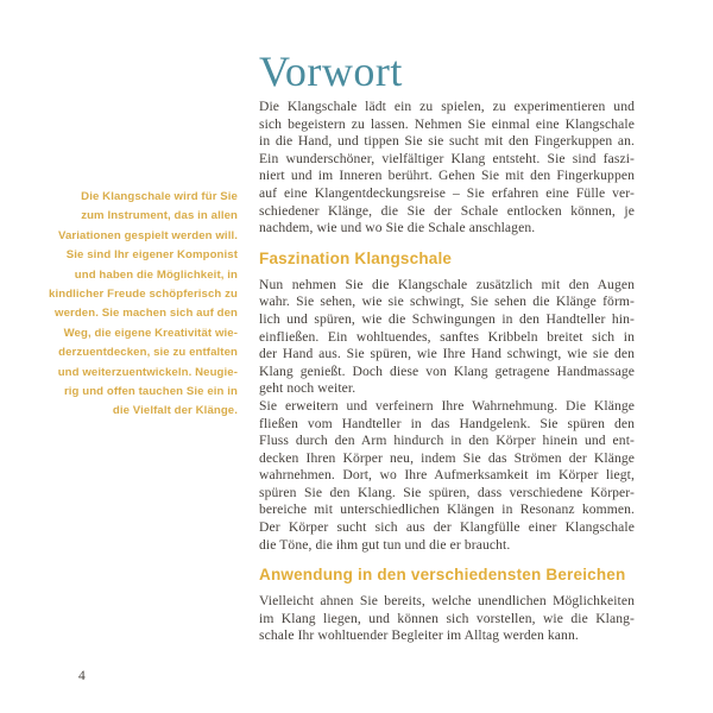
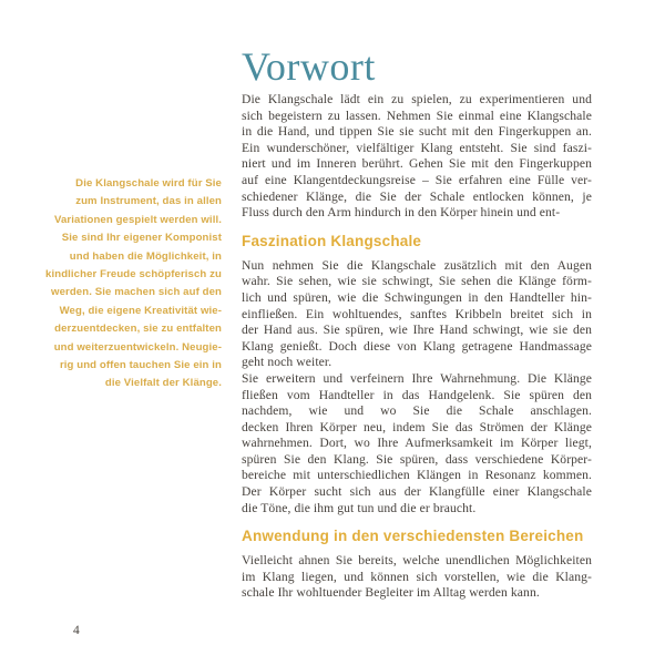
  Die Klangschale wird für Sie
  zum Instrument, das in allen
  Variationen gespielt werden will.
  Sie sind Ihr eigener Komponist
  und haben die Möglichkeit, in
  kindlicher Freude schöpferisch zu
  werden. Sie machen sich auf den
  Weg, die eigene Kreativität wie-
  derzuentdecken, sie zu entfalten
  und weiterzuentwickeln. Neugie-
  rig und offen tauchen Sie ein in
  die Vielfalt der Klänge.
  Vorwort
  Die Klangschale lädt ein zu spielen, zu experimentieren und
  sich begeistern zu lassen. Nehmen Sie einmal eine Klangschale
  in die Hand, und tippen Sie sie sucht mit den Fingerkuppen an.
  Ein wunderschöner, vielfältiger Klang entsteht. Sie sind faszi-
  niert und im Inneren berührt. Gehen Sie mit den Fingerkuppen
  auf eine Klangentdeckungsreise – Sie erfahren eine Fülle ver-
  schiedener Klänge, die Sie der Schale entlocken können, je
- nachdem, wie und wo Sie die Schale anschlagen.
+ Fluss durch den Arm hindurch in den Körper hinein und ent-
  Faszination Klangschale
  Nun nehmen Sie die Klangschale zusätzlich mit den Augen
  wahr. Sie sehen, wie sie schwingt, Sie sehen die Klänge förm-
  lich und spüren, wie die Schwingungen in den Handteller hin-
  einfließen. Ein wohltuendes, sanftes Kribbeln breitet sich in
  der Hand aus. Sie spüren, wie Ihre Hand schwingt, wie sie den
  Klang genießt. Doch diese von Klang getragene Handmassage
  geht noch weiter.
  Sie erweitern und verfeinern Ihre Wahrnehmung. Die Klänge
  fließen vom Handteller in das Handgelenk. Sie spüren den
- Fluss durch den Arm hindurch in den Körper hinein und ent-
+ nachdem, wie und wo Sie die Schale anschlagen.
  decken Ihren Körper neu, indem Sie das Strömen der Klänge
  wahrnehmen. Dort, wo Ihre Aufmerksamkeit im Körper liegt,
  spüren Sie den Klang. Sie spüren, dass verschiedene Körper-
  bereiche mit unterschiedlichen Klängen in Resonanz kommen.
  Der Körper sucht sich aus der Klangfülle einer Klangschale
  die Töne, die ihm gut tun und die er braucht.
  Anwendung in den verschiedensten Bereichen
  Vielleicht ahnen Sie bereits, welche unendlichen Möglichkeiten
  im Klang liegen, und können sich vorstellen, wie die Klang-
  schale Ihr wohltuender Begleiter im Alltag werden kann.
  4
